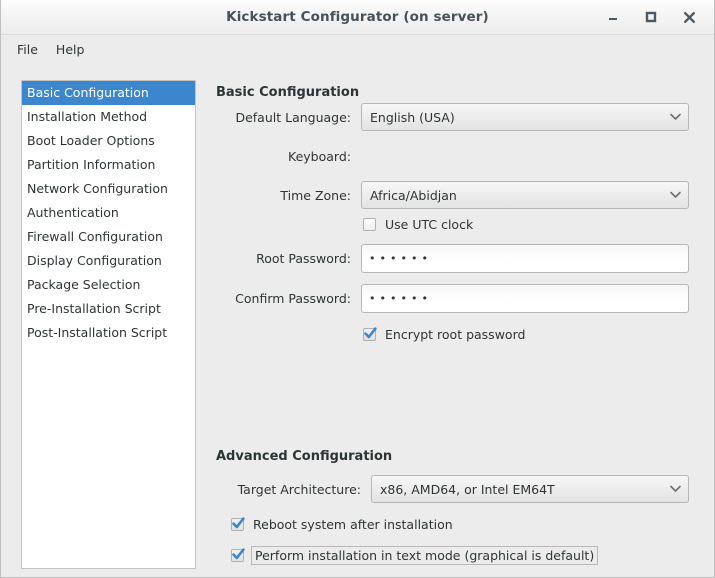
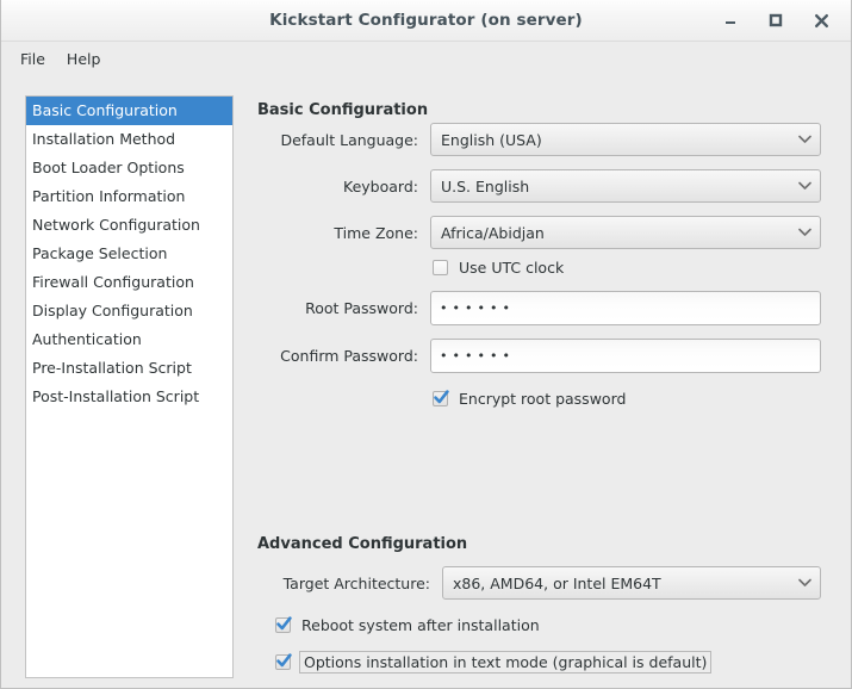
  Kickstart Configurator (on server)
  File
  Help
  Basic Configuration
  Installation Method
  Boot Loader Options
  Partition Information
  Network Configuration
- Authentication
+ Package Selection
  Firewall Configuration
  Display Configuration
- Package Selection
+ Authentication
  Pre-Installation Script
  Post-Installation Script
  Basic Configuration
  Default Language:
  English (USA)
  Keyboard:
+ U.S. English
  Time Zone:
  Africa/Abidjan
  Use UTC clock
  Root Password:
  ••••••
  Confirm Password:
  ••••••
  Encrypt root password
  Advanced Configuration
  Target Architecture:
  x86, AMD64, or Intel EM64T
  Reboot system after installation
- Perform installation in text mode (graphical is default)
+ Options installation in text mode (graphical is default)
